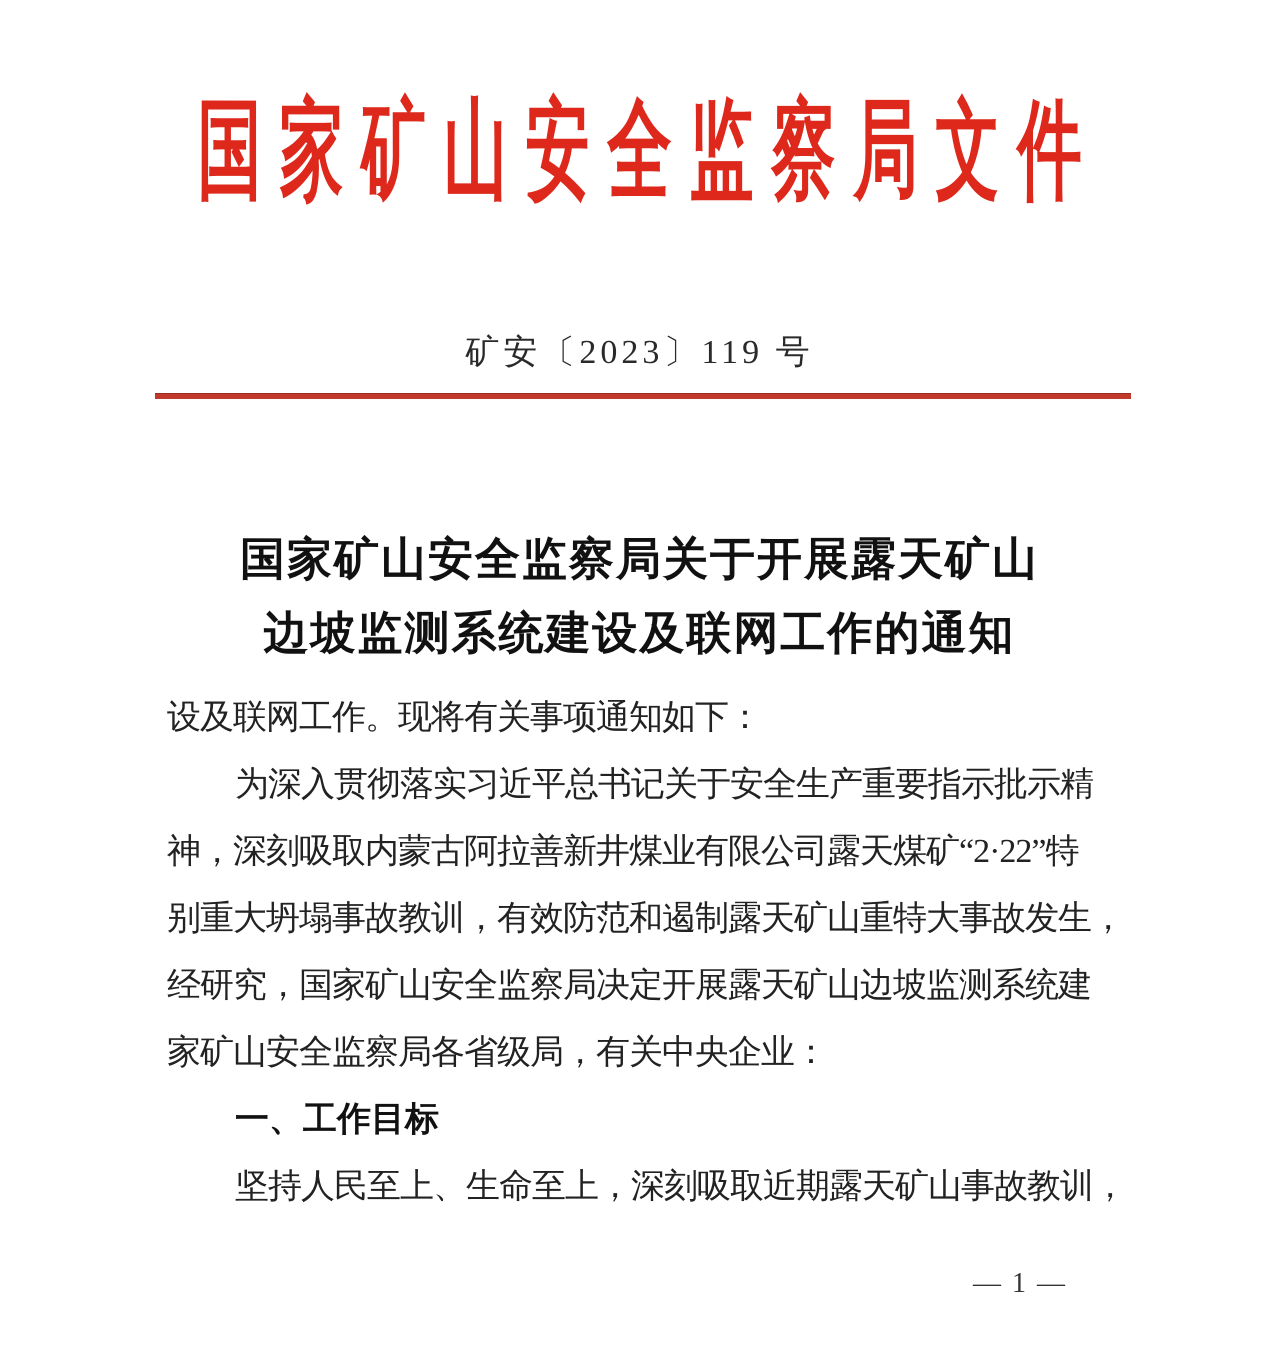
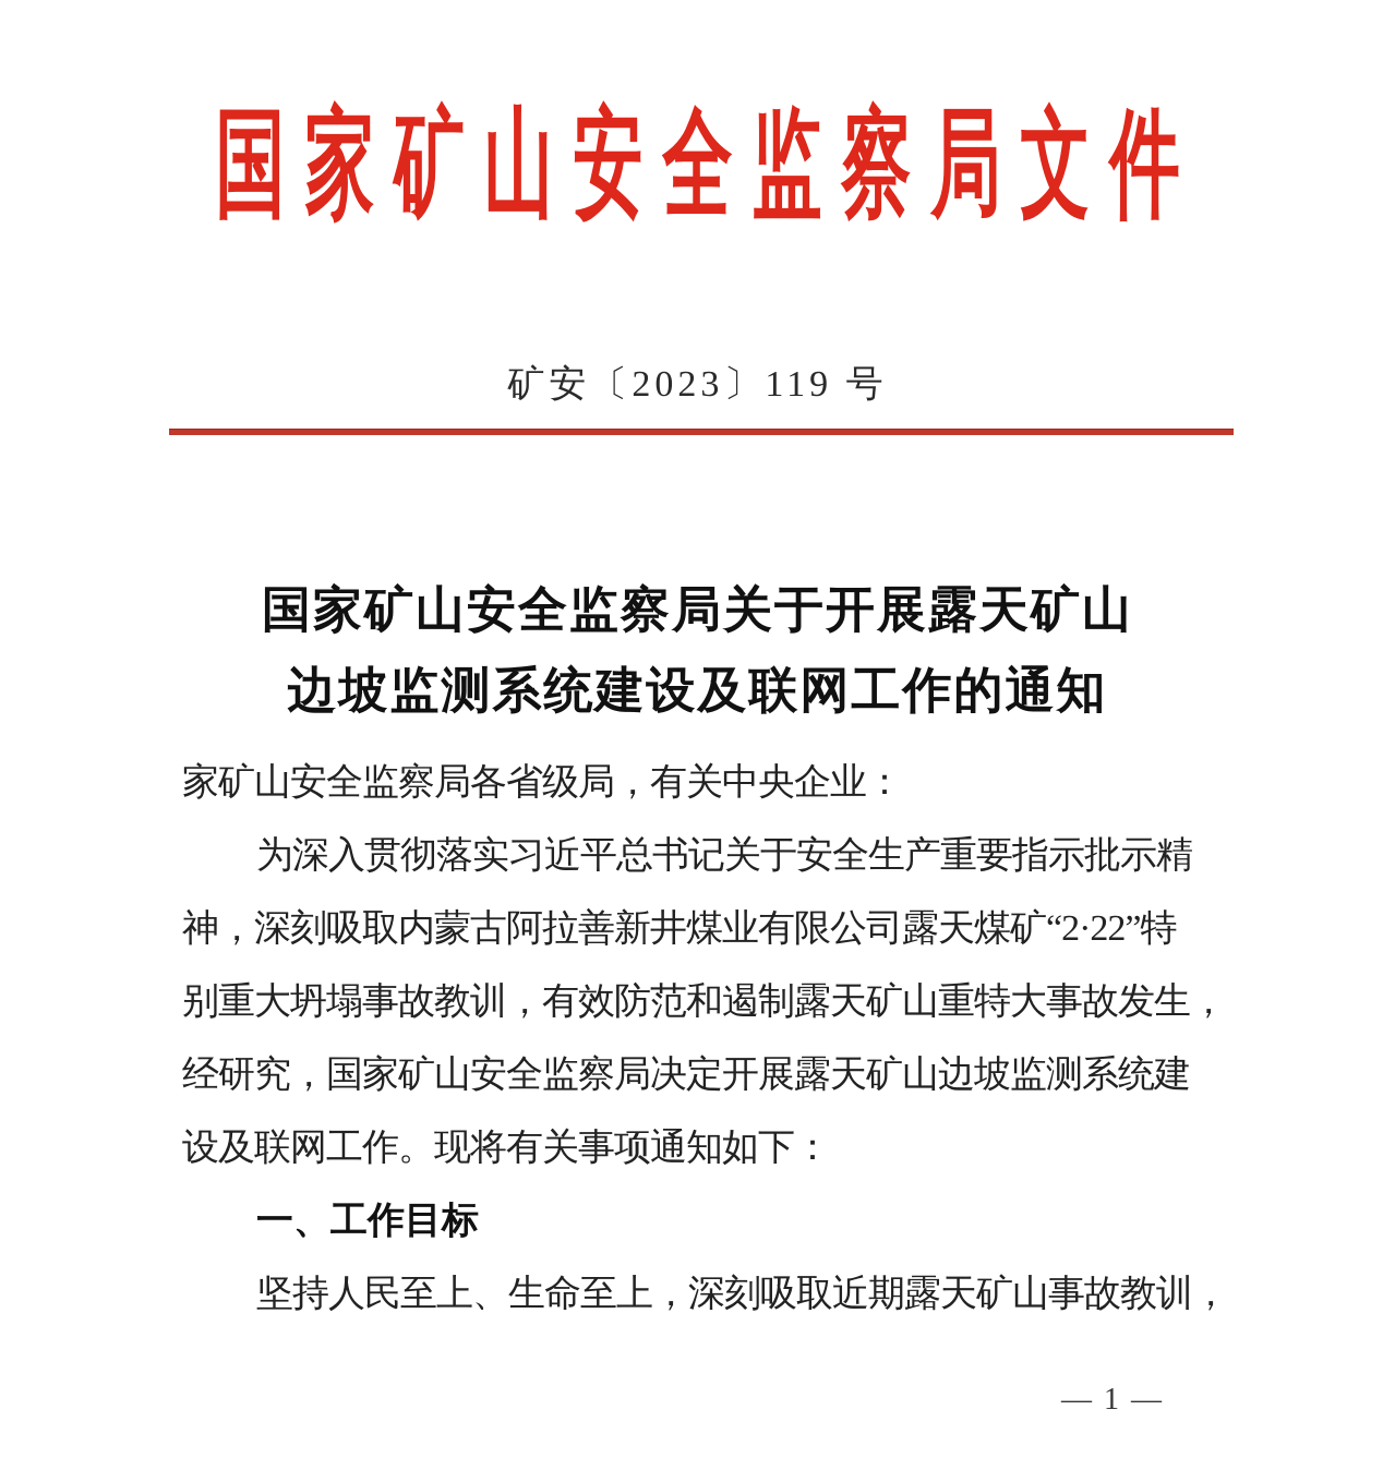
  国家矿山安全监察局文件
  矿安〔2023〕119 号
  国家矿山安全监察局关于开展露天矿山
  边坡监测系统建设及联网工作的通知
- 设及联网工作。现将有关事项通知如下：
+ 家矿山安全监察局各省级局，有关中央企业：
  为深入贯彻落实习近平总书记关于安全生产重要指示批示精
  神，深刻吸取内蒙古阿拉善新井煤业有限公司露天煤矿“2·22”特
  别重大坍塌事故教训，有效防范和遏制露天矿山重特大事故发生，
  经研究，国家矿山安全监察局决定开展露天矿山边坡监测系统建
- 家矿山安全监察局各省级局，有关中央企业：
+ 设及联网工作。现将有关事项通知如下：
  一、工作目标
  坚持人民至上、生命至上，深刻吸取近期露天矿山事故教训，
  — 1 —
